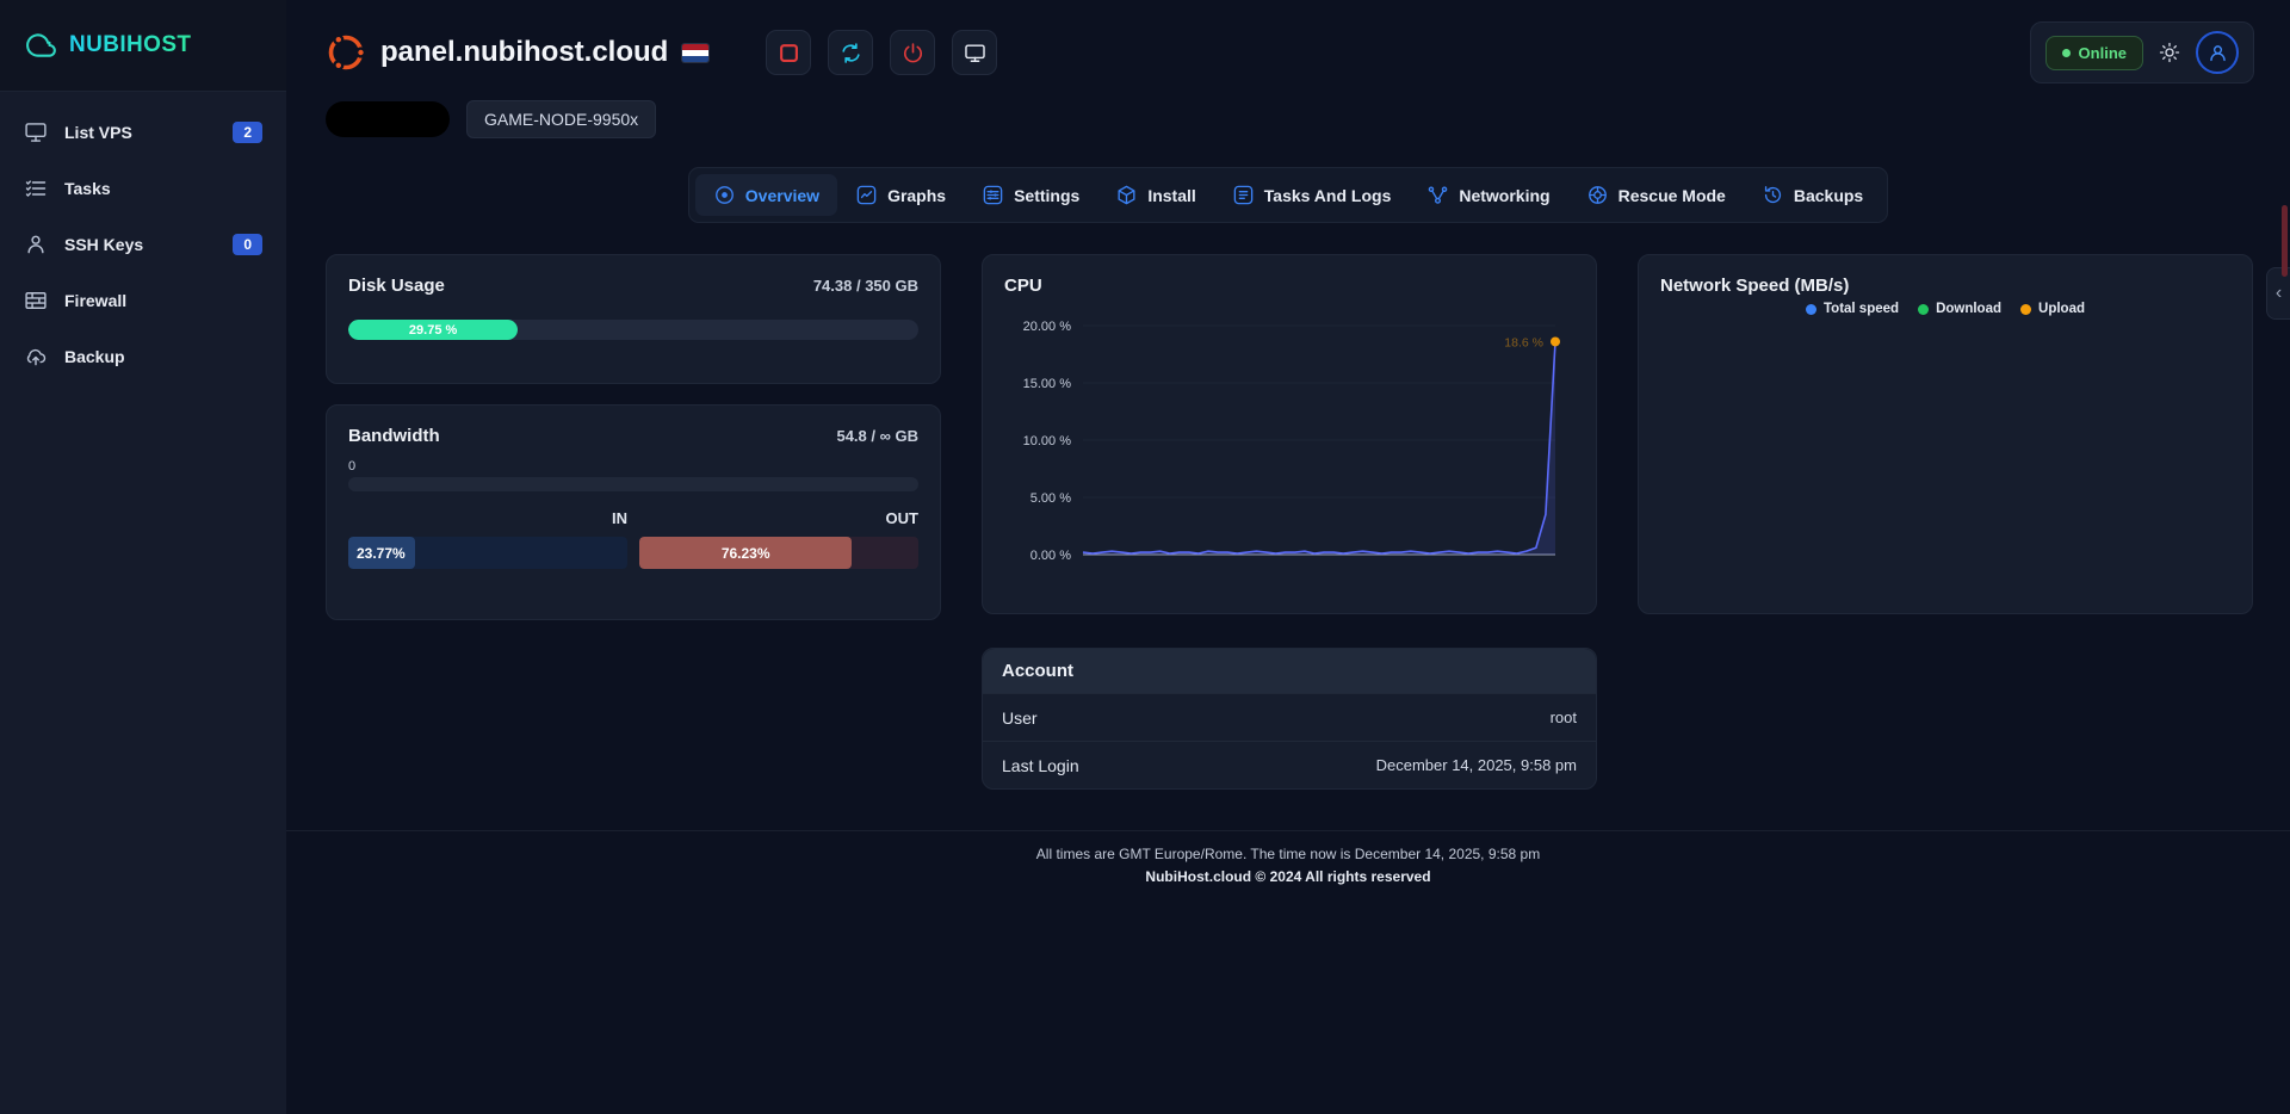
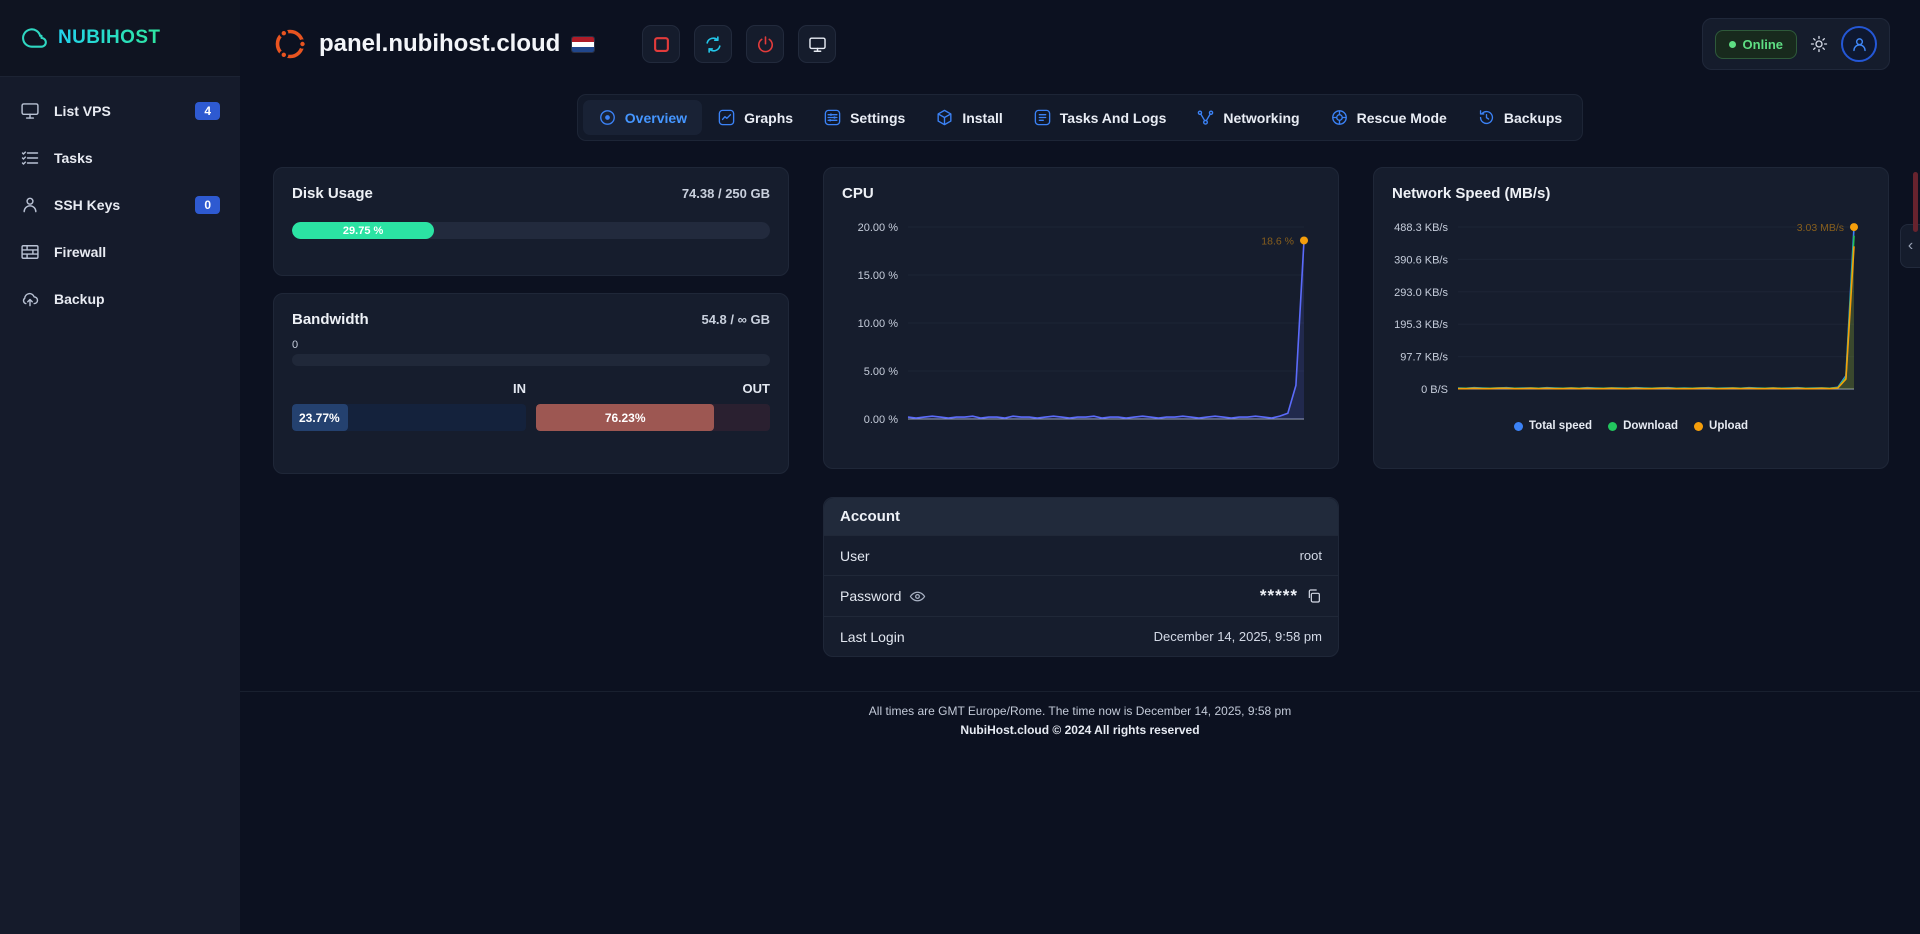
  NUBIHOST
  List VPS
- 2
+ 4
  Tasks
  SSH Keys
  0
  Firewall
  Backup
  panel.nubihost.cloud
  Online
- GAME-NODE-9950x
  Overview
  Graphs
  Settings
  Install
  Tasks And Logs
  Networking
  Rescue Mode
  Backups
  Disk Usage
- 74.38 / 350 GB
+ 74.38 / 250 GB
  29.75 %
  Bandwidth
  54.8 / ∞ GB
  0
  IN
  23.77%
  OUT
  76.23%
  CPU
  0.00 %
  5.00 %
  10.00 %
  15.00 %
  20.00 %
  18.6 %
  Account
  User
  root
+ Password
+ *****
  Last Login
  December 14, 2025, 9:58 pm
  Network Speed (MB/s)
+ 0 B/S
+ 97.7 KB/s
+ 195.3 KB/s
+ 293.0 KB/s
+ 390.6 KB/s
+ 488.3 KB/s
+ 3.03 MB/s
  Total speed
  Download
  Upload
  All times are GMT Europe/Rome. The time now is December 14, 2025, 9:58 pm
  NubiHost.cloud © 2024 All rights reserved
  ‹
